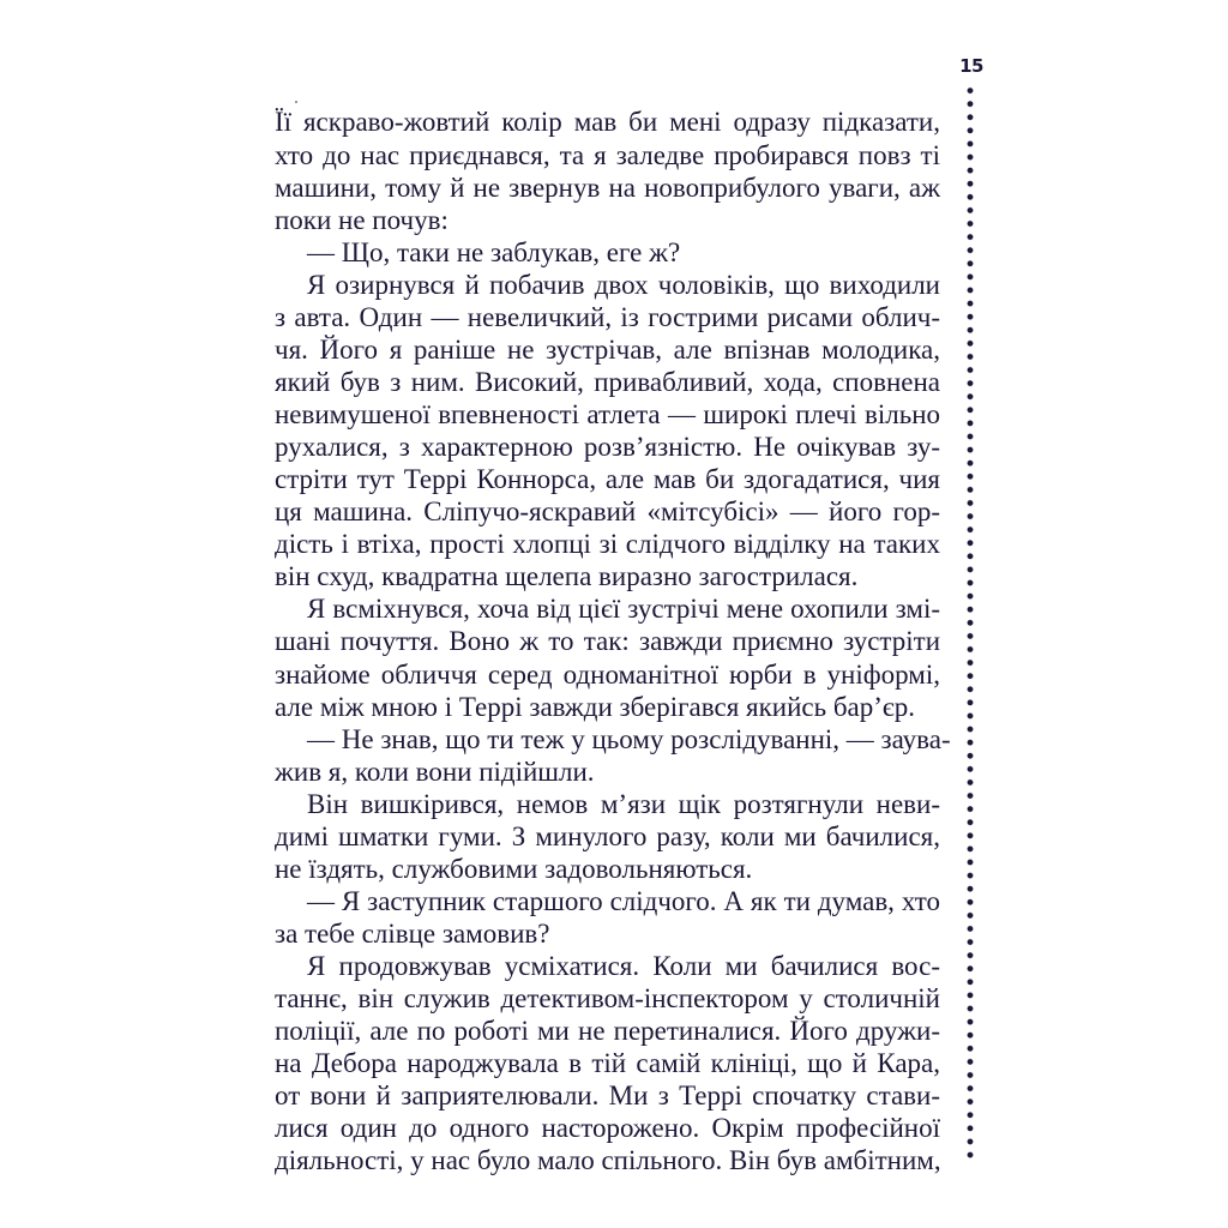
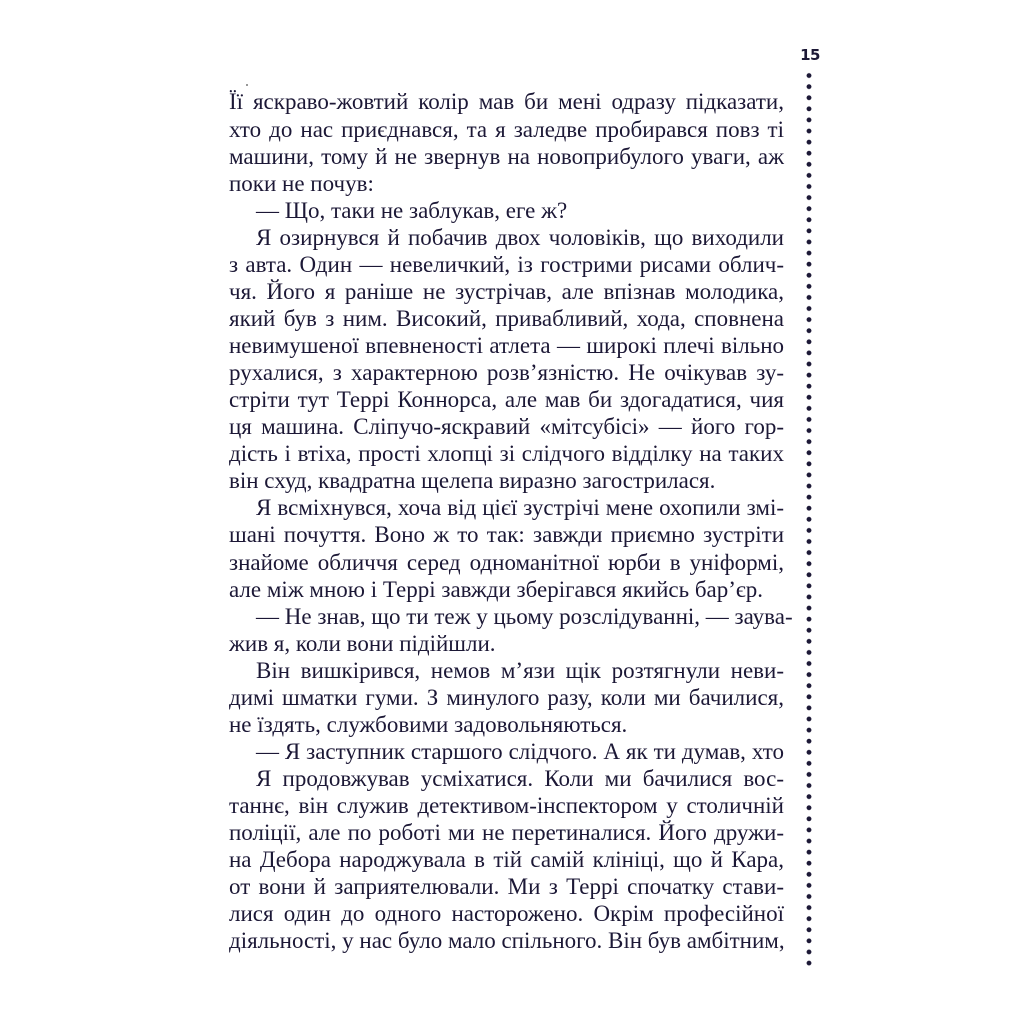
  15
  Її яскраво-жовтий колір мав би мені одразу підказати,
  хто до нас приєднався, та я заледве пробирався повз ті
  машини, тому й не звернув на новоприбулого уваги, аж
  поки не почув:
  — Що, таки не заблукав, еге ж?
  Я озирнувся й побачив двох чоловіків, що виходили
  з авта. Один — невеличкий, із гострими рисами облич-
  чя. Його я раніше не зустрічав, але впізнав молодика,
  який був з ним. Високий, привабливий, хода, сповнена
  невимушеної впевненості атлета — широкі плечі вільно
  рухалися, з характерною розв’язністю. Не очікував зу-
  стріти тут Террі Коннорса, але мав би здогадатися, чия
  ця машина. Сліпучо-яскравий «мітсубісі» — його гор-
  дість і втіха, прості хлопці зі слідчого відділку на таких
  він схуд, квадратна щелепа виразно загострилася.
  Я всміхнувся, хоча від цієї зустрічі мене охопили змі-
  шані почуття. Воно ж то так: завжди приємно зустріти
  знайоме обличчя серед одноманітної юрби в уніформі,
  але між мною і Террі завжди зберігався якийсь бар’єр.
  — Не знав, що ти теж у цьому розслідуванні, — заува-
  жив я, коли вони підійшли.
  Він вишкірився, немов м’язи щік розтягнули неви-
  димі шматки гуми. З минулого разу, коли ми бачилися,
  не їздять, службовими задовольняються.
  — Я заступник старшого слідчого. А як ти думав, хто
- за тебе слівце замовив?
  Я продовжував усміхатися. Коли ми бачилися вос-
  таннє, він служив детективом-інспектором у столичній
  поліції, але по роботі ми не перетиналися. Його дружи-
  на Дебора народжувала в тій самій клініці, що й Кара,
  от вони й заприятелювали. Ми з Террі спочатку стави-
  лися один до одного насторожено. Окрім професійної
  діяльності, у нас було мало спільного. Він був амбітним,
